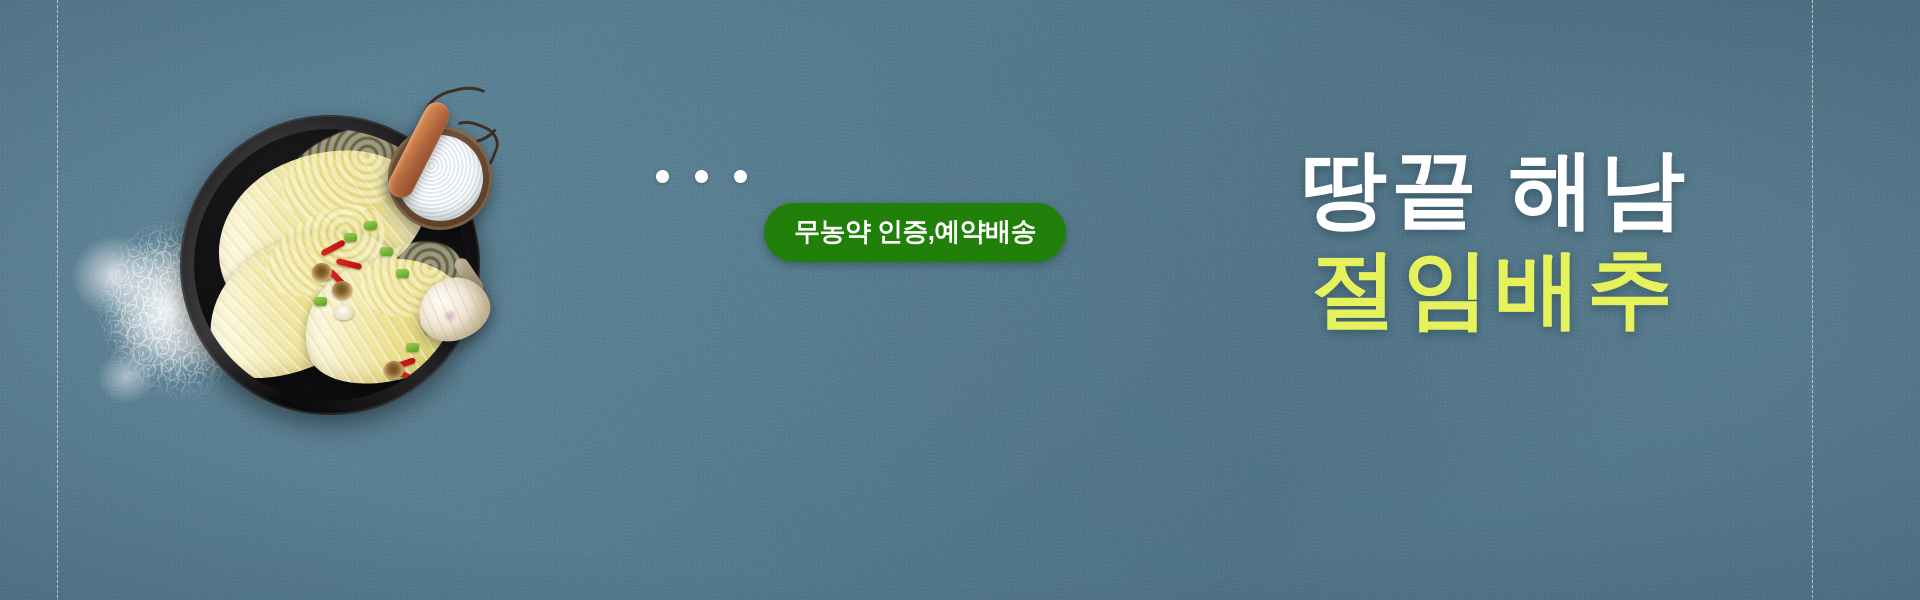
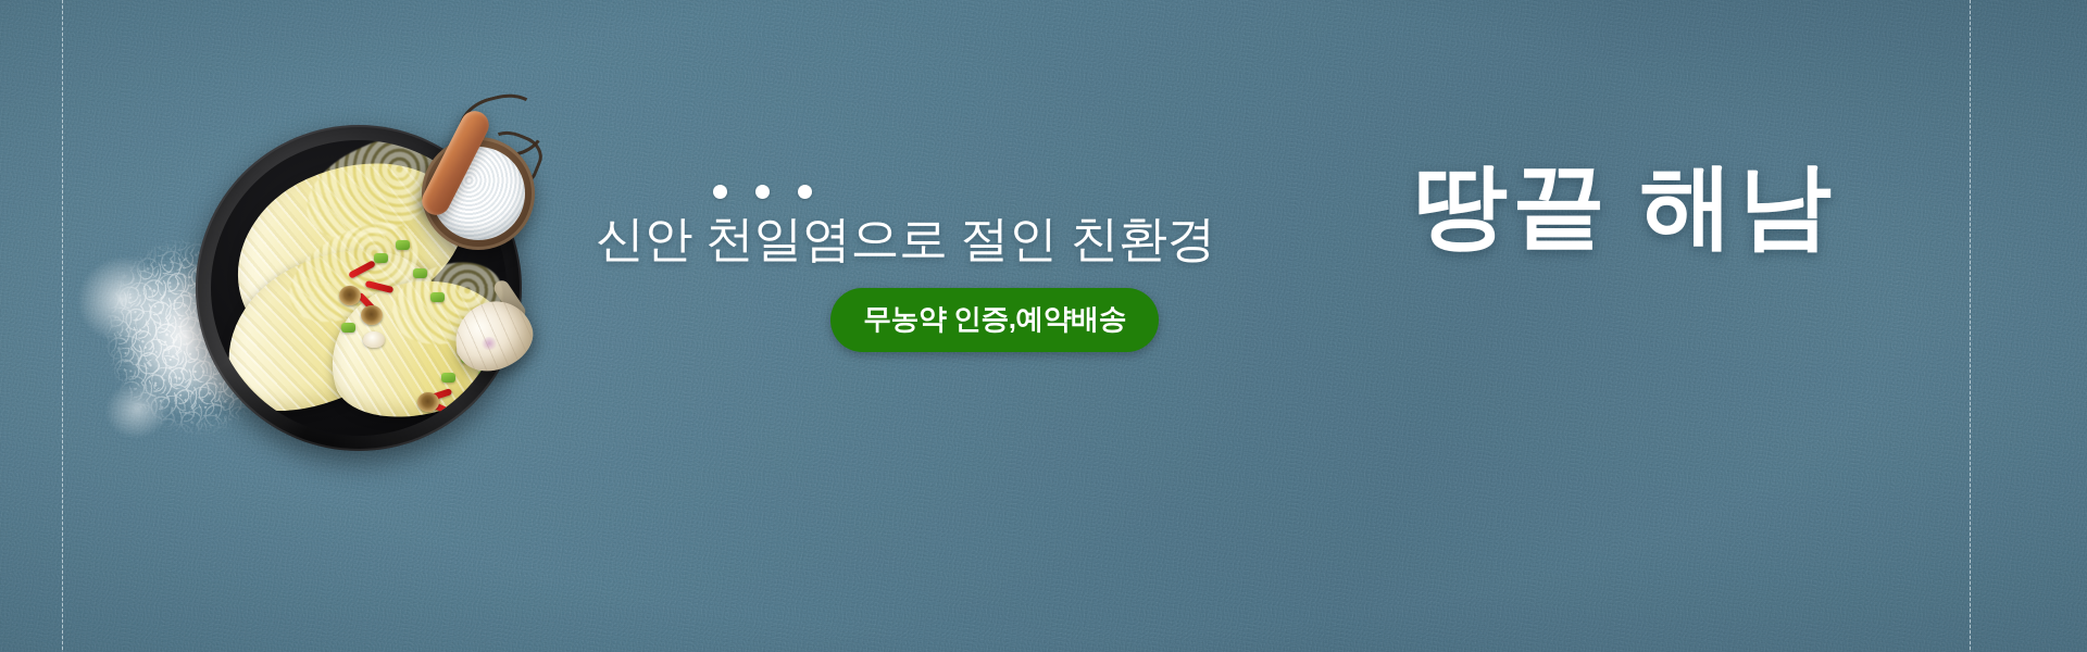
+ 신안 천일염으로 절인 친환경
  무농약 인증,예약배송
  땅끝 해남
- 절임배추
